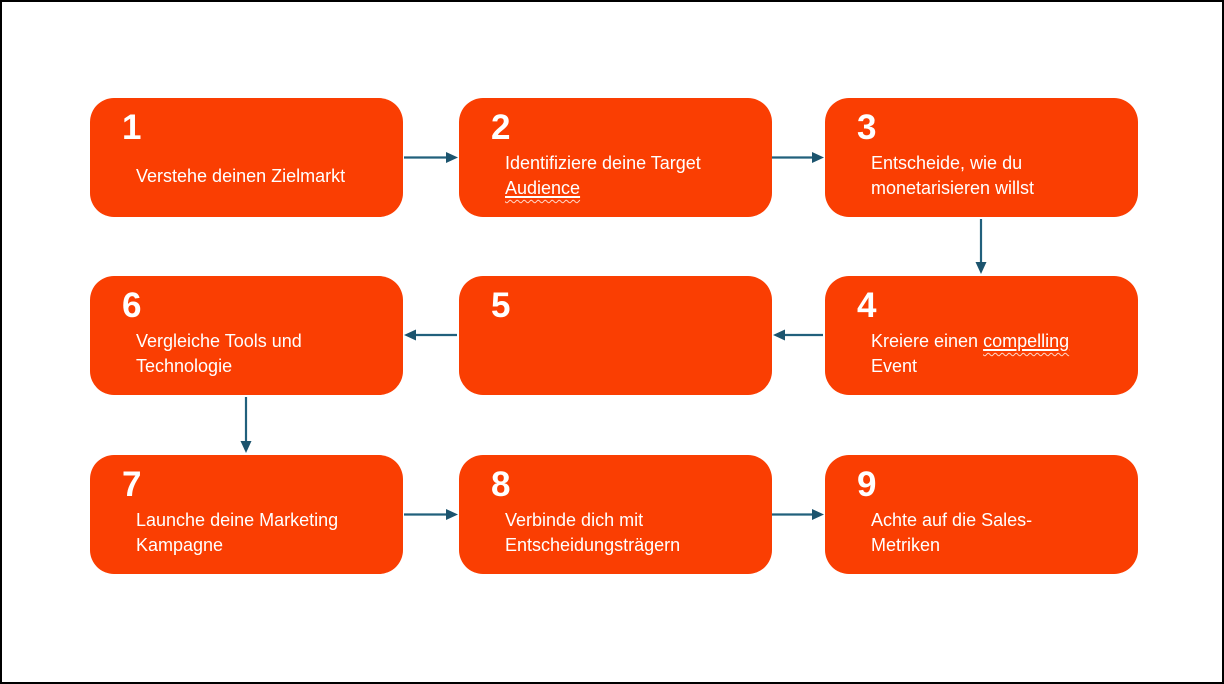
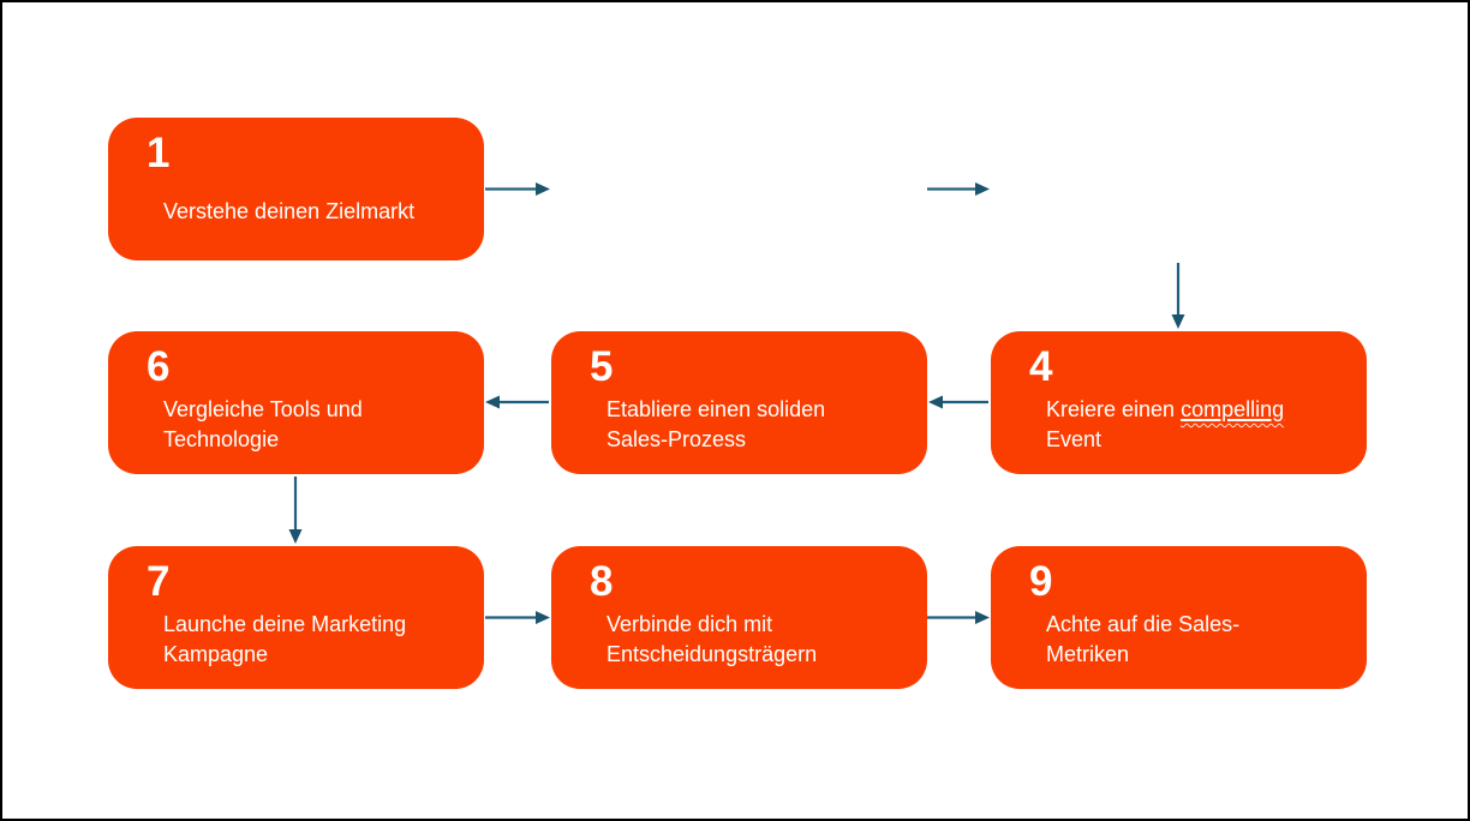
  1
  Verstehe deinen Zielmarkt
- 2
- Identifiziere deine Target
- Audience
- 3
- Entscheide, wie du
- monetarisieren willst
  4
  Kreiere einen compelling
  Event
  5
+ Etabliere einen soliden
+ Sales-Prozess
  6
  Vergleiche Tools und
  Technologie
  7
  Launche deine Marketing
  Kampagne
  8
  Verbinde dich mit
  Entscheidungsträgern
  9
  Achte auf die Sales-
  Metriken
